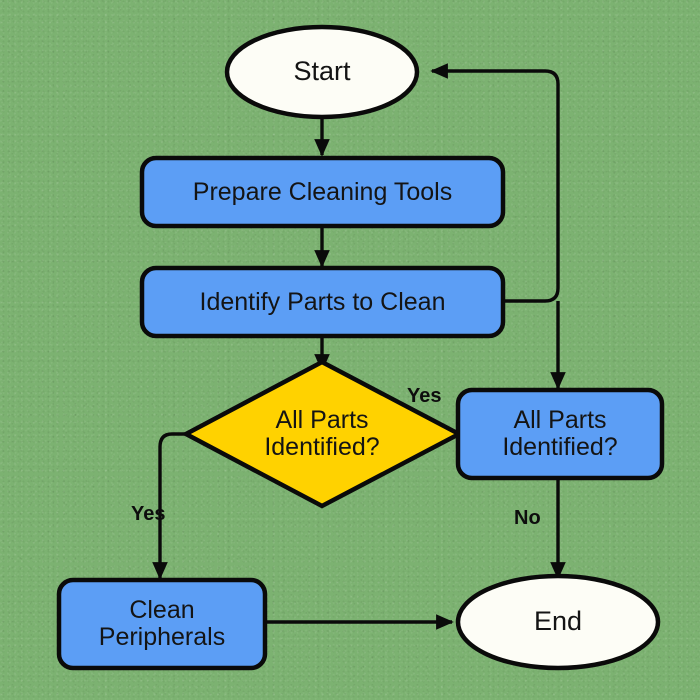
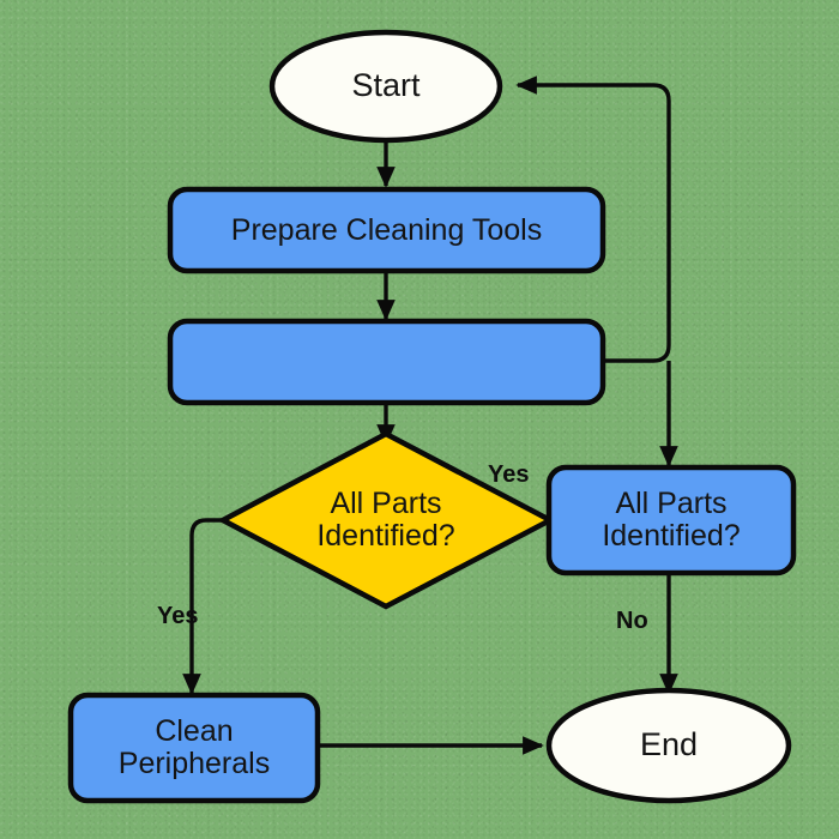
  Start
  Prepare Cleaning Tools
- Identify Parts to Clean
  All Parts
  Identified?
  All Parts
  Identified?
  Clean
  Peripherals
  End
  Yes
  Yes
  No
